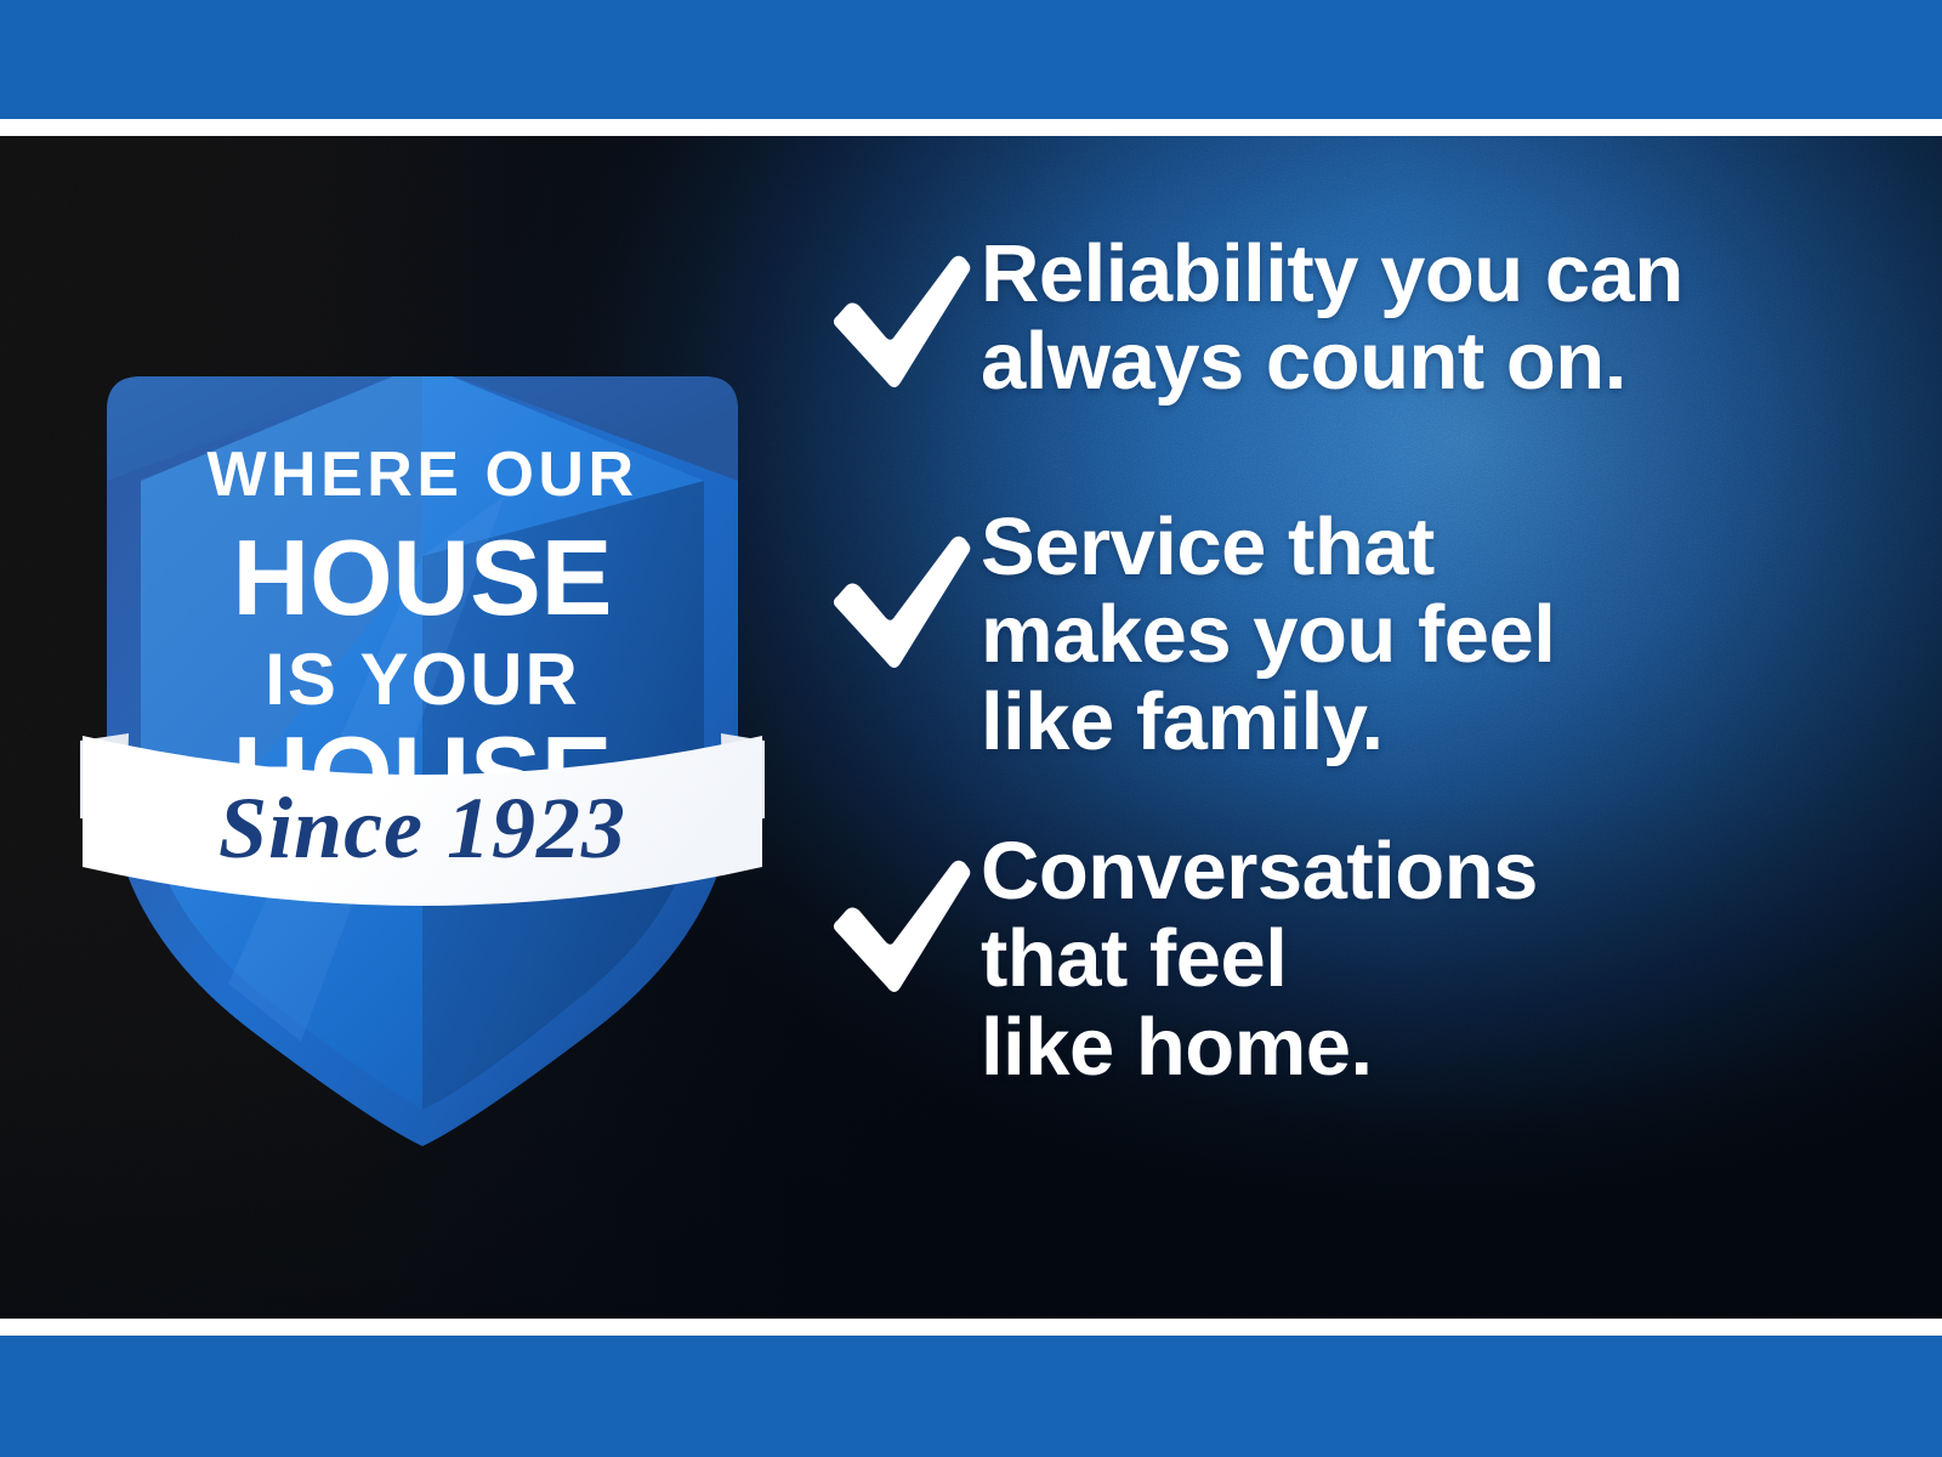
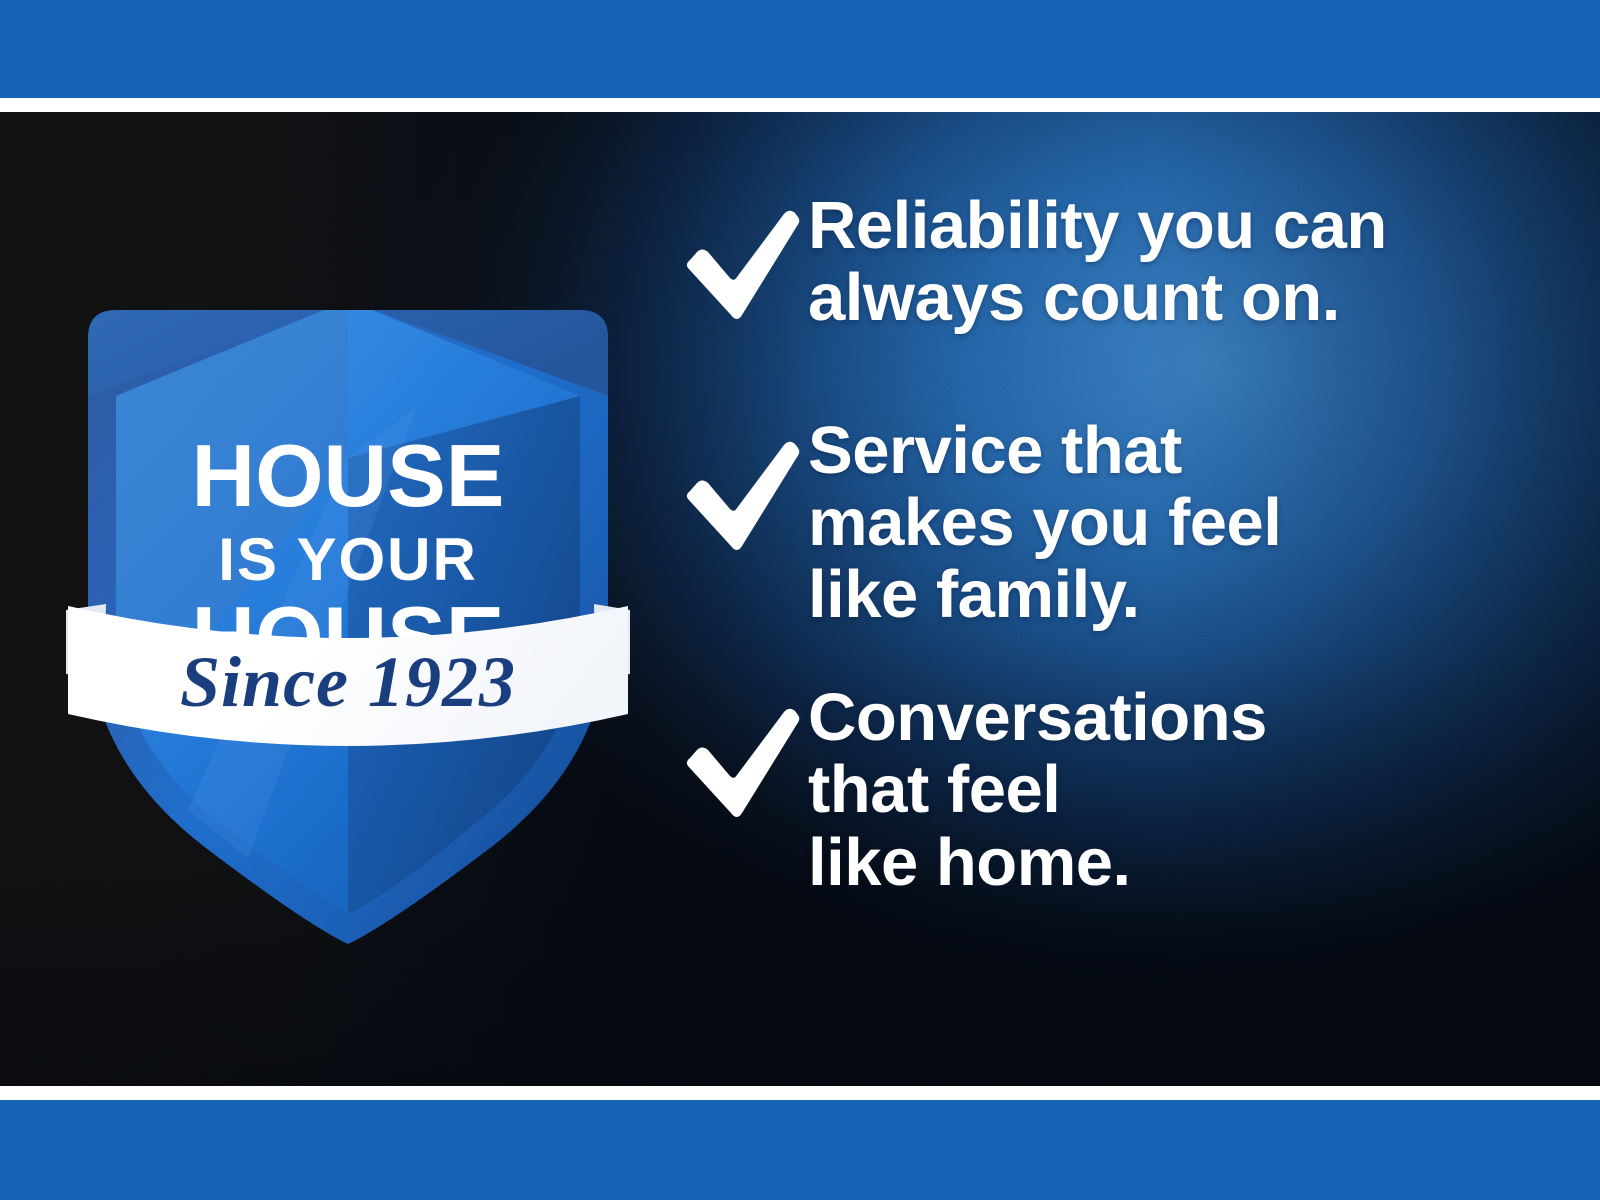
- WHERE OUR
  HOUSE
  IS YOUR
  Since 1923
  Reliability you can
  always count on.
  Service that
  makes you feel
  like family.
  Conversations
  that feel
  like home.
